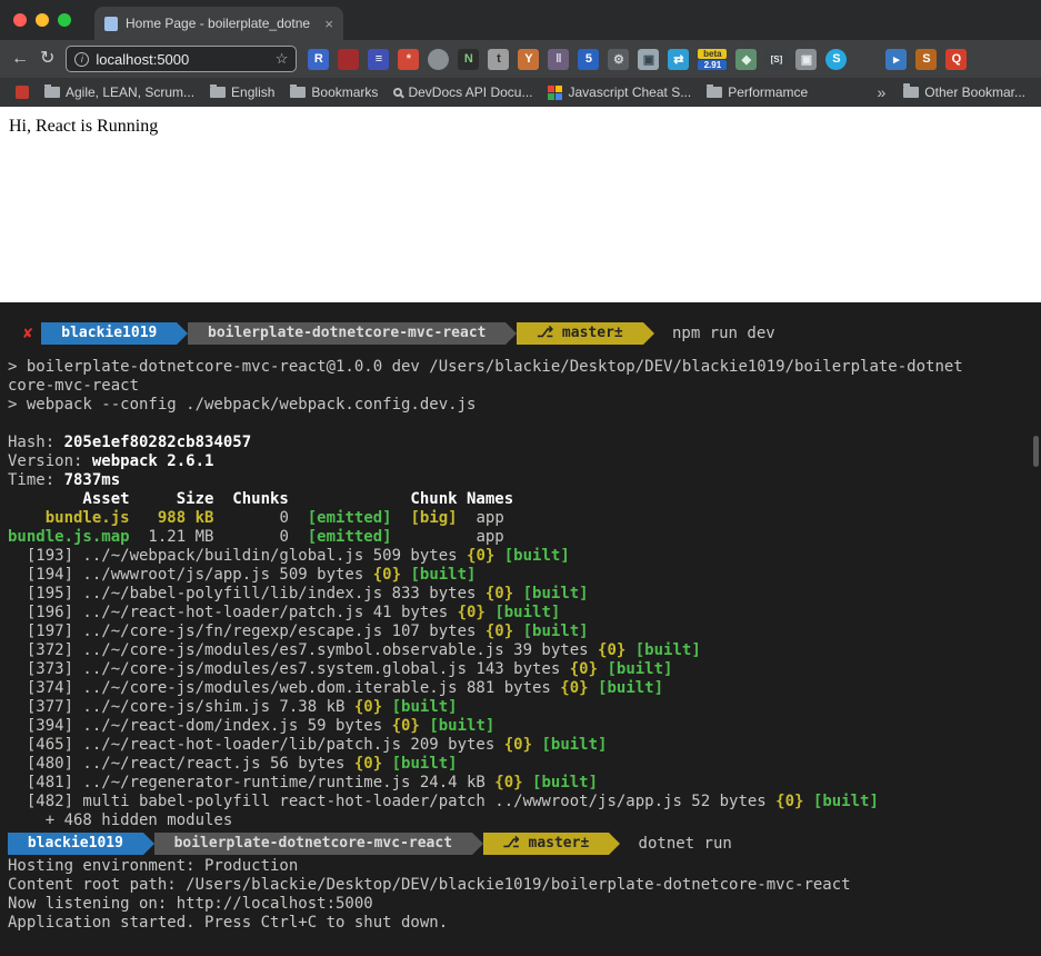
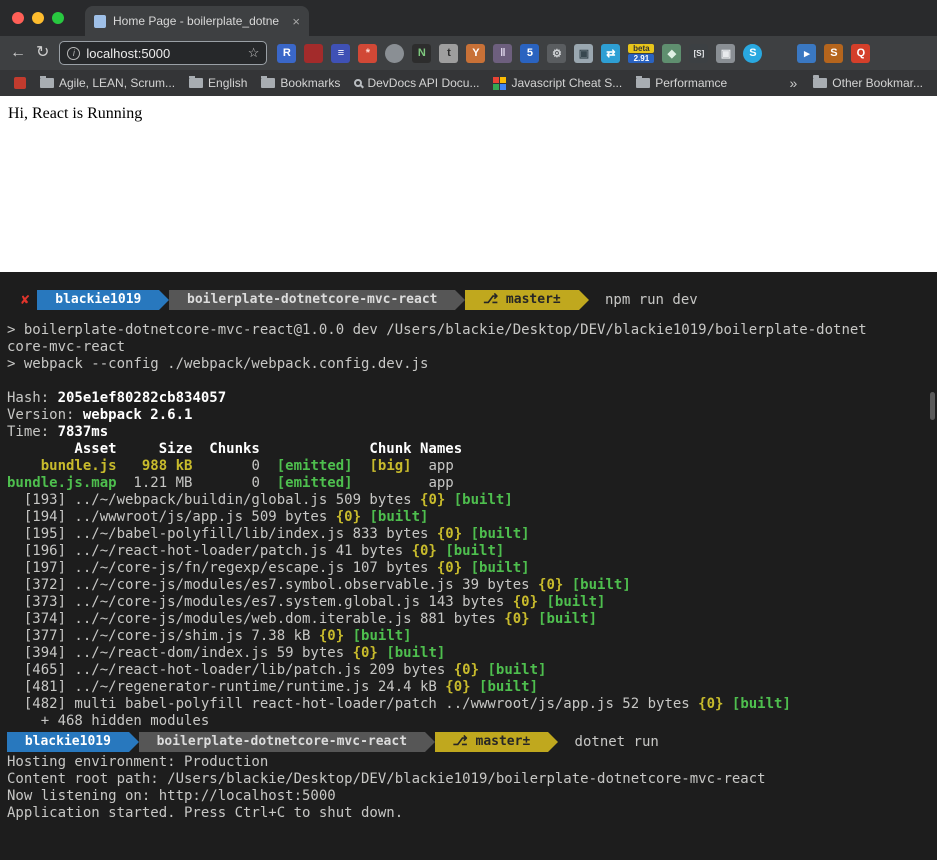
  Home Page - boilerplate_dotne
  ×
  ←
  ↻
  i
  localhost:5000
  ☆
  R
  ≡
  *
  N
  t
  Y
  ‖
  5
  ⚙
  ▣
  ⇄
  beta
  2.91
  ◆
  [S]
  ▣
  S
  ▸
  S
  Q
  Agile, LEAN, Scrum...
  English
  Bookmarks
  DevDocs API Docu...
  Javascript Cheat S...
  Performamce
  »
  Other Bookmar...
  Hi, React is Running
  ✘
  blackie1019
  boilerplate-dotnetcore-mvc-react
  ⎇ master±
  npm run dev
  > boilerplate-dotnetcore-mvc-react@1.0.0 dev /Users/blackie/Desktop/DEV/blackie1019/boilerplate-dotnet
  core-mvc-react
  > webpack --config ./webpack/webpack.config.dev.js
  Hash: 205e1ef80282cb834057
  Version: webpack 2.6.1
  Time: 7837ms
  Asset Size Chunks Chunk Names
  bundle.js 988 kB 0 [emitted] [big] app
  bundle.js.map 1.21 MB 0 [emitted] app
  [193] ../~/webpack/buildin/global.js 509 bytes {0} [built]
  [194] ../wwwroot/js/app.js 509 bytes {0} [built]
  [195] ../~/babel-polyfill/lib/index.js 833 bytes {0} [built]
  [196] ../~/react-hot-loader/patch.js 41 bytes {0} [built]
  [197] ../~/core-js/fn/regexp/escape.js 107 bytes {0} [built]
  [372] ../~/core-js/modules/es7.symbol.observable.js 39 bytes {0} [built]
  [373] ../~/core-js/modules/es7.system.global.js 143 bytes {0} [built]
  [374] ../~/core-js/modules/web.dom.iterable.js 881 bytes {0} [built]
  [377] ../~/core-js/shim.js 7.38 kB {0} [built]
  [394] ../~/react-dom/index.js 59 bytes {0} [built]
  [465] ../~/react-hot-loader/lib/patch.js 209 bytes {0} [built]
- [480] ../~/react/react.js 56 bytes {0} [built]
  [481] ../~/regenerator-runtime/runtime.js 24.4 kB {0} [built]
  [482] multi babel-polyfill react-hot-loader/patch ../wwwroot/js/app.js 52 bytes {0} [built]
  + 468 hidden modules
  blackie1019
  boilerplate-dotnetcore-mvc-react
  ⎇ master±
  dotnet run
  Hosting environment: Production
  Content root path: /Users/blackie/Desktop/DEV/blackie1019/boilerplate-dotnetcore-mvc-react
  Now listening on: http://localhost:5000
  Application started. Press Ctrl+C to shut down.
